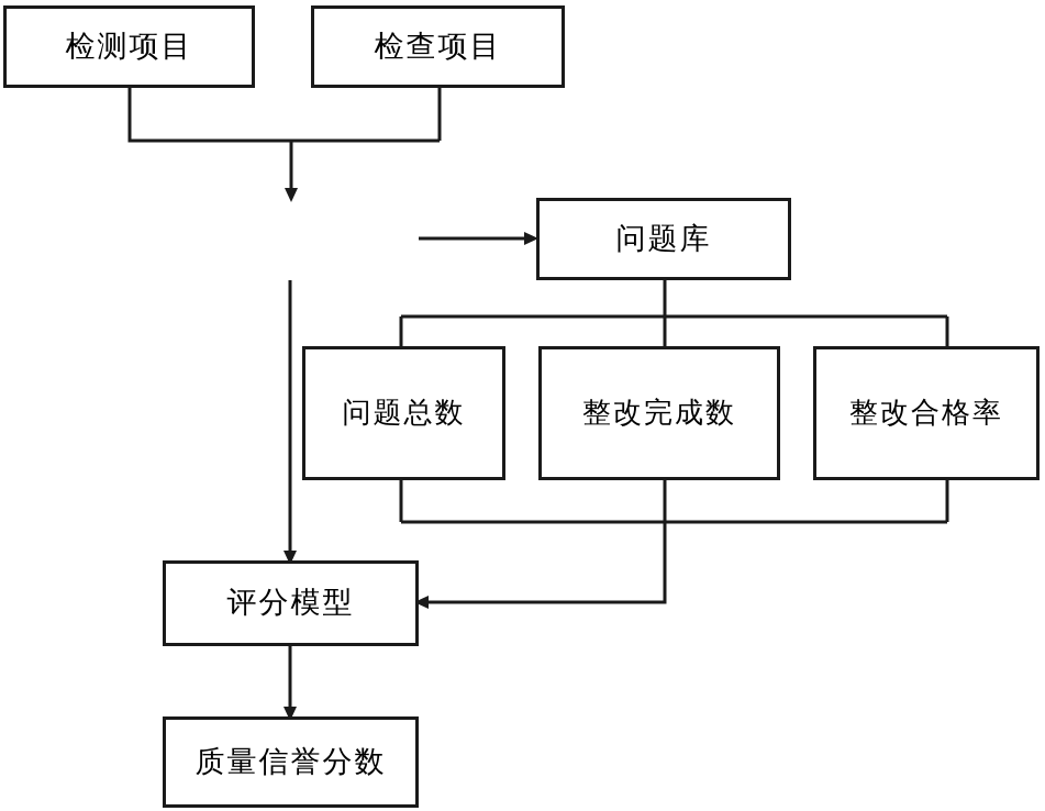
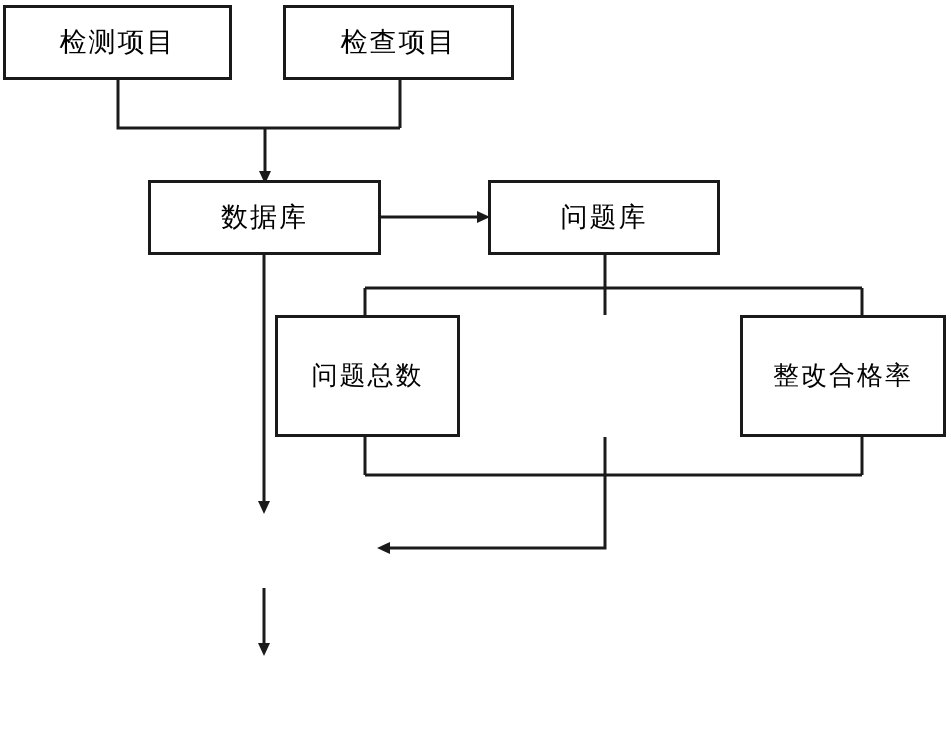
  检测项目
  检查项目
+ 数据库
  问题库
  问题总数
- 整改完成数
  整改合格率
- 评分模型
- 质量信誉分数
